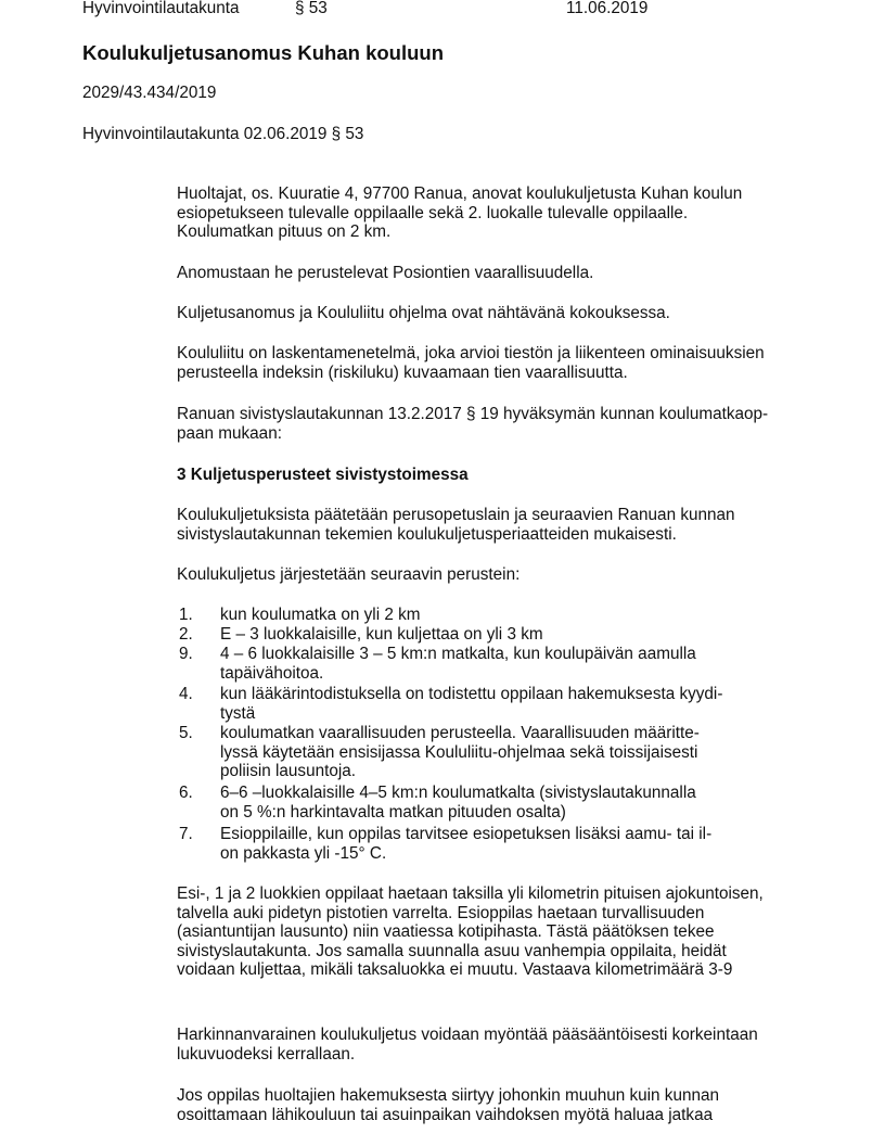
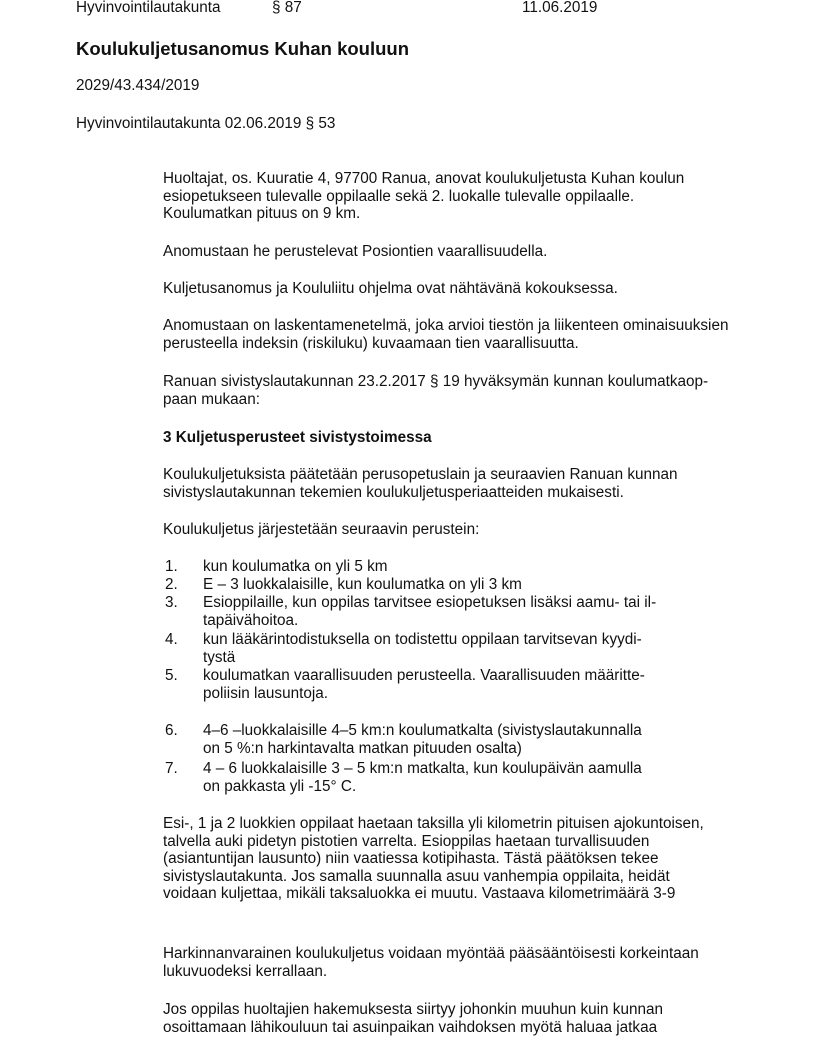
  Hyvinvointilautakunta
- § 53
+ § 87
  11.06.2019
  Koulukuljetusanomus Kuhan kouluun
  2029/43.434/2019
  Hyvinvointilautakunta 02.06.2019 § 53
  Huoltajat, os. Kuuratie 4, 97700 Ranua, anovat koulukuljetusta Kuhan koulun
  esiopetukseen tulevalle oppilaalle sekä 2. luokalle tulevalle oppilaalle.
- Koulumatkan pituus on 2 km.
+ Koulumatkan pituus on 9 km.
  Anomustaan he perustelevat Posiontien vaarallisuudella.
  Kuljetusanomus ja Koululiitu ohjelma ovat nähtävänä kokouksessa.
- Koululiitu on laskentamenetelmä, joka arvioi tiestön ja liikenteen ominaisuuksien
+ Anomustaan on laskentamenetelmä, joka arvioi tiestön ja liikenteen ominaisuuksien
  perusteella indeksin (riskiluku) kuvaamaan tien vaarallisuutta.
- Ranuan sivistyslautakunnan 13.2.2017 § 19 hyväksymän kunnan koulumatkaop-
+ Ranuan sivistyslautakunnan 23.2.2017 § 19 hyväksymän kunnan koulumatkaop-
  paan mukaan:
  3 Kuljetusperusteet sivistystoimessa
  Koulukuljetuksista päätetään perusopetuslain ja seuraavien Ranuan kunnan
  sivistyslautakunnan tekemien koulukuljetusperiaatteiden mukaisesti.
  Koulukuljetus järjestetään seuraavin perustein:
  1.
- kun koulumatka on yli 2 km
+ kun koulumatka on yli 5 km
  2.
- E – 3 luokkalaisille, kun kuljettaa on yli 3 km
+ E – 3 luokkalaisille, kun koulumatka on yli 3 km
- 9.
+ 3.
- 4 – 6 luokkalaisille 3 – 5 km:n matkalta, kun koulupäivän aamulla
+ Esioppilaille, kun oppilas tarvitsee esiopetuksen lisäksi aamu- tai il-
  tapäivähoitoa.
  4.
- kun lääkärintodistuksella on todistettu oppilaan hakemuksesta kyydi-
+ kun lääkärintodistuksella on todistettu oppilaan tarvitsevan kyydi-
  tystä
  5.
  koulumatkan vaarallisuuden perusteella. Vaarallisuuden määritte-
- lyssä käytetään ensisijassa Koululiitu-ohjelmaa sekä toissijaisesti
  poliisin lausuntoja.
  6.
- 6–6 –luokkalaisille 4–5 km:n koulumatkalta (sivistyslautakunnalla
+ 4–6 –luokkalaisille 4–5 km:n koulumatkalta (sivistyslautakunnalla
  on 5 %:n harkintavalta matkan pituuden osalta)
  7.
- Esioppilaille, kun oppilas tarvitsee esiopetuksen lisäksi aamu- tai il-
+ 4 – 6 luokkalaisille 3 – 5 km:n matkalta, kun koulupäivän aamulla
  on pakkasta yli -15° C.
  Esi-, 1 ja 2 luokkien oppilaat haetaan taksilla yli kilometrin pituisen ajokuntoisen,
  talvella auki pidetyn pistotien varrelta. Esioppilas haetaan turvallisuuden
  (asiantuntijan lausunto) niin vaatiessa kotipihasta. Tästä päätöksen tekee
  sivistyslautakunta. Jos samalla suunnalla asuu vanhempia oppilaita, heidät
  voidaan kuljettaa, mikäli taksaluokka ei muutu. Vastaava kilometrimäärä 3-9
  Harkinnanvarainen koulukuljetus voidaan myöntää pääsääntöisesti korkeintaan
  lukuvuodeksi kerrallaan.
  Jos oppilas huoltajien hakemuksesta siirtyy johonkin muuhun kuin kunnan
  osoittamaan lähikouluun tai asuinpaikan vaihdoksen myötä haluaa jatkaa
